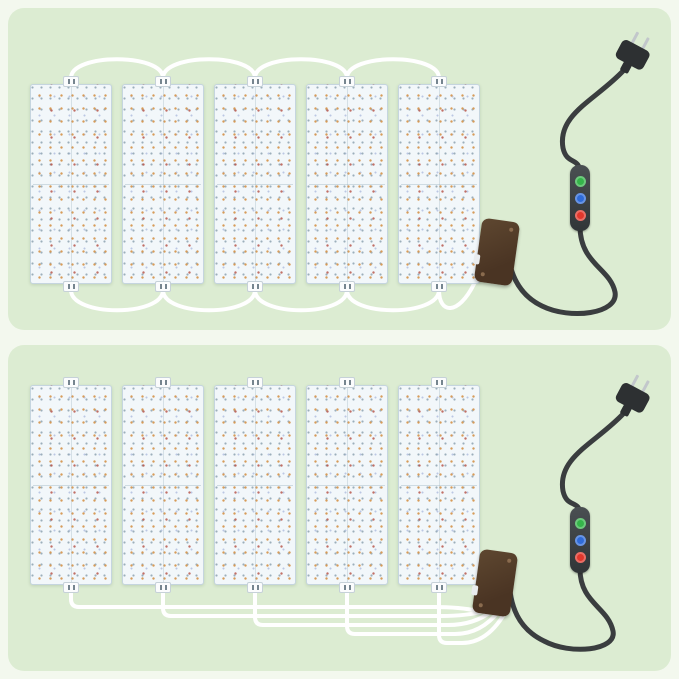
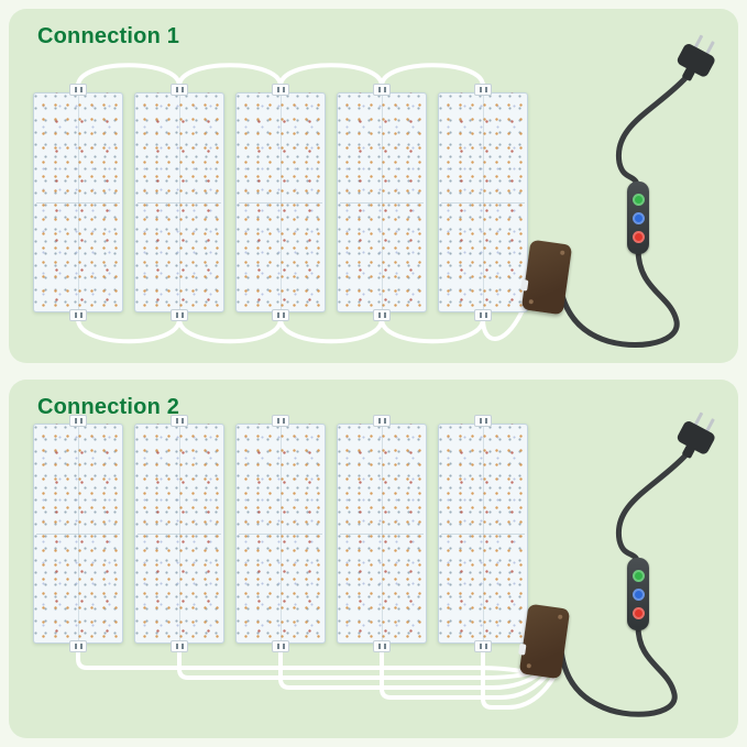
+ Connection 1
+ Connection 2
